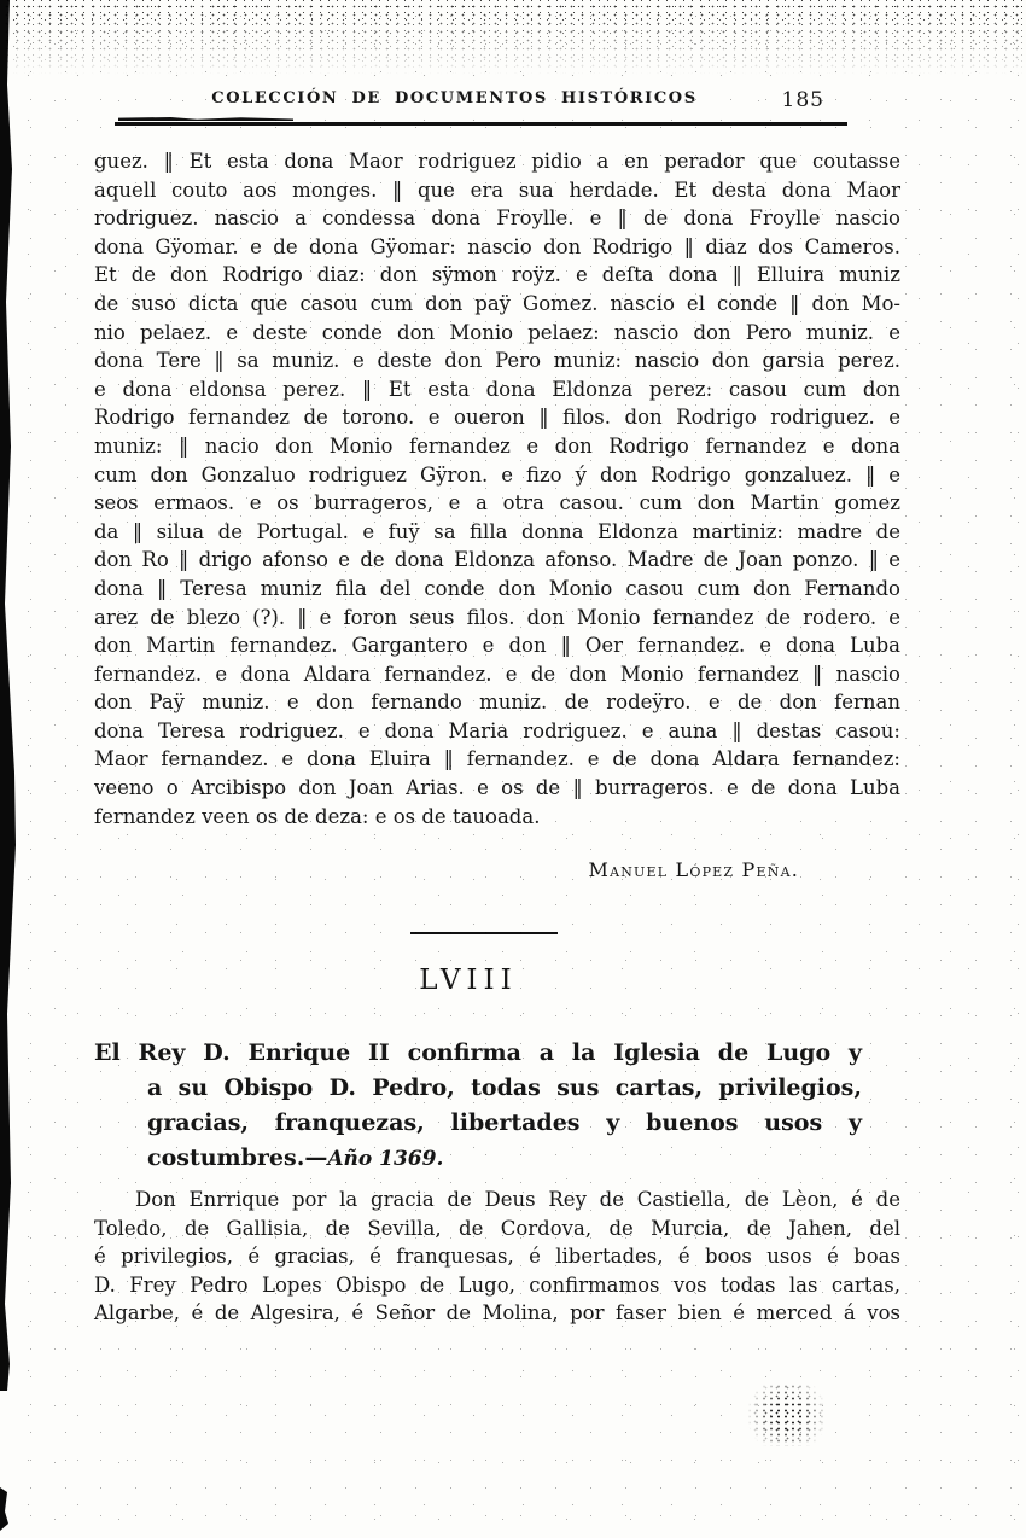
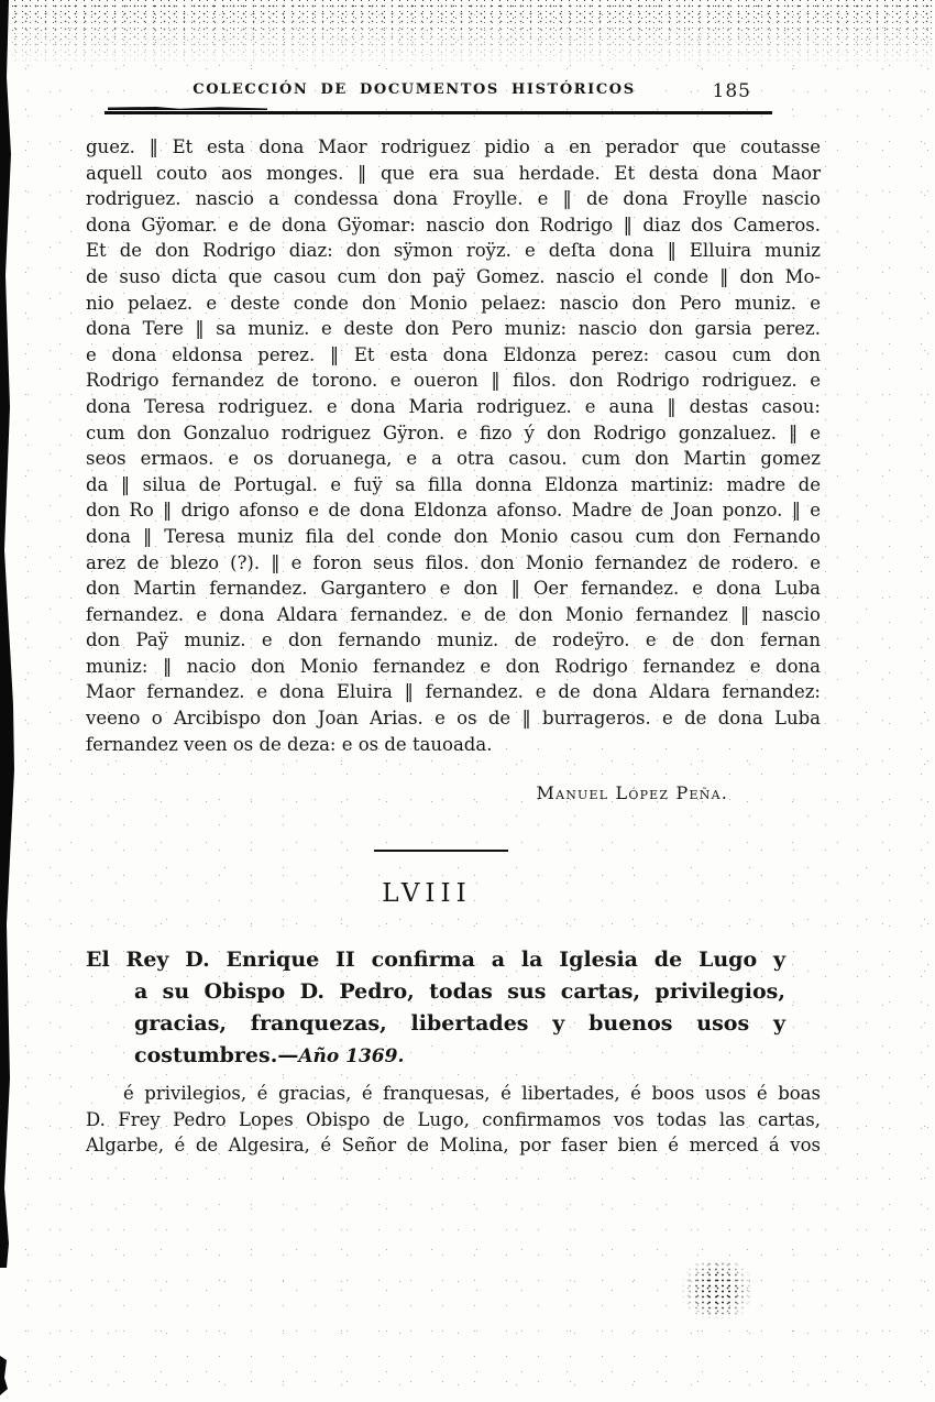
  COLECCIÓN DE DOCUMENTOS HISTÓRICOS
  185
  guez. ‖ Et esta dona Maor rodriguez pidio a en perador que coutasse
  aquell couto aos monges. ‖ que era sua herdade. Et desta dona Maor
  rodriguez. nascio a condessa dona Froylle. e ‖ de dona Froylle nascio
  dona Gÿomar. e de dona Gÿomar: nascio don Rodrigo ‖ diaz dos Cameros.
  Et de don Rodrigo diaz: don sÿmon roÿz. e deſta dona ‖ Elluira muniz
  de suso dicta que casou cum don paÿ Gomez. nascio el conde ‖ don Mo-
  nio pelaez. e deste conde don Monio pelaez: nascio don Pero muniz. e
  dona Tere ‖ sa muniz. e deste don Pero muniz: nascio don garsia perez.
  e dona eldonsa perez. ‖ Et esta dona Eldonza perez: casou cum don
  Rodrigo fernandez de torono. e oueron ‖ filos. don Rodrigo rodriguez. e
- muniz: ‖ nacio don Monio fernandez e don Rodrigo fernandez e dona
+ dona Teresa rodriguez. e dona Maria rodriguez. e auna ‖ destas casou:
  cum don Gonzaluo rodriguez Gÿron. e fizo ý don Rodrigo gonzaluez. ‖ e
- seos ermaos. e os burrageros, e a otra casou. cum don Martin gomez
+ seos ermaos. e os doruanega, e a otra casou. cum don Martin gomez
  da ‖ silua de Portugal. e fuÿ sa filla donna Eldonza martiniz: madre de
  don Ro ‖ drigo afonso e de dona Eldonza afonso. Madre de Joan ponzo. ‖ e
  dona ‖ Teresa muniz fila del conde don Monio casou cum don Fernando
  arez de blezo (?). ‖ e foron seus filos. don Monio fernandez de rodero. e
  don Martin fernandez. Gargantero e don ‖ Oer fernandez. e dona Luba
  fernandez. e dona Aldara fernandez. e de don Monio fernandez ‖ nascio
  don Paÿ muniz. e don fernando muniz. de rodeÿro. e de don fernan
- dona Teresa rodriguez. e dona Maria rodriguez. e auna ‖ destas casou:
+ muniz: ‖ nacio don Monio fernandez e don Rodrigo fernandez e dona
  Maor fernandez. e dona Eluira ‖ fernandez. e de dona Aldara fernandez:
  veeno o Arcibispo don Joan Arias. e os de ‖ burrageros. e de dona Luba
  fernandez veen os de deza: e os de tauoada.
  Manuel López Peña.
  LVIII
  El Rey D. Enrique II confirma a la Iglesia de Lugo y
  a su Obispo D. Pedro, todas sus cartas, privilegios,
  gracias, franquezas, libertades y buenos usos y
  costumbres.—Año 1369.
- Don Enrrique por la gracia de Deus Rey de Castiella, de Lèon, é de
- Toledo, de Gallisia, de Sevilla, de Cordova, de Murcia, de Jahen, del
  é privilegios, é gracias, é franquesas, é libertades, é boos usos é boas
  D. Frey Pedro Lopes Obispo de Lugo, confirmamos vos todas las cartas,
  Algarbe, é de Algesira, é Señor de Molina, por faser bien é merced á vos
